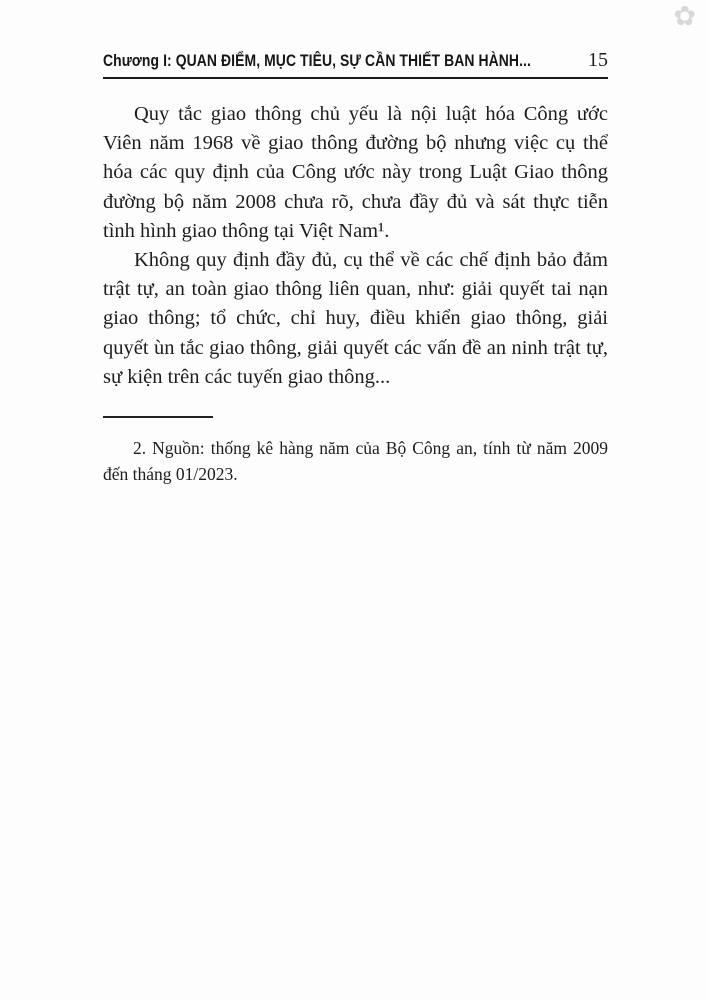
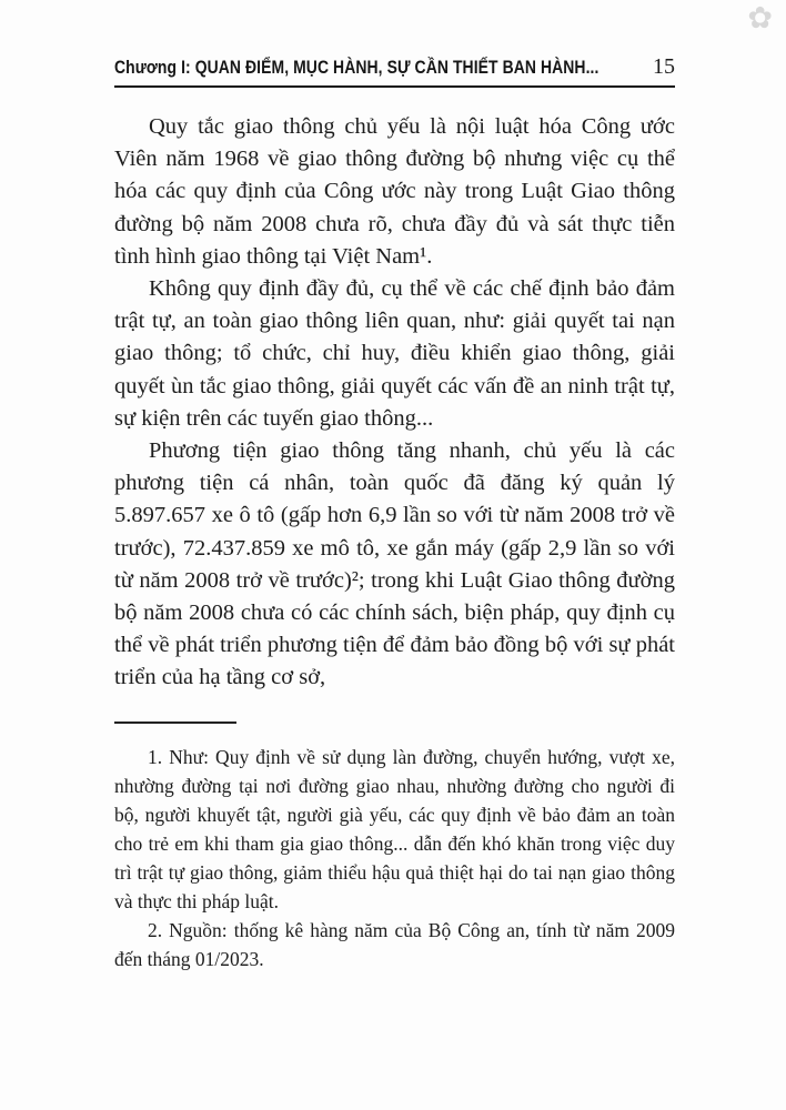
  ✿
- Chương I: QUAN ĐIỂM, MỤC TIÊU, SỰ CẦN THIẾT BAN HÀNH...
+ Chương I: QUAN ĐIỂM, MỤC HÀNH, SỰ CẦN THIẾT BAN HÀNH...
  15
  Quy tắc giao thông chủ yếu là nội luật hóa Công ước Viên năm 1968 về giao thông đường bộ nhưng việc cụ thể hóa các quy định của Công ước này trong Luật Giao thông đường bộ năm 2008 chưa rõ, chưa đầy đủ và sát thực tiễn tình hình giao thông tại Việt Nam¹.
  Không quy định đầy đủ, cụ thể về các chế định bảo đảm trật tự, an toàn giao thông liên quan, như: giải quyết tai nạn giao thông; tổ chức, chỉ huy, điều khiển giao thông, giải quyết ùn tắc giao thông, giải quyết các vấn đề an ninh trật tự, sự kiện trên các tuyến giao thông...
+ Phương tiện giao thông tăng nhanh, chủ yếu là các phương tiện cá nhân, toàn quốc đã đăng ký quản lý 5.897.657 xe ô tô (gấp hơn 6,9 lần so với từ năm 2008 trở về trước), 72.437.859 xe mô tô, xe gắn máy (gấp 2,9 lần so với từ năm 2008 trở về trước)²; trong khi Luật Giao thông đường bộ năm 2008 chưa có các chính sách, biện pháp, quy định cụ thể về phát triển phương tiện để đảm bảo đồng bộ với sự phát triển của hạ tầng cơ sở,
+ 1. Như: Quy định về sử dụng làn đường, chuyển hướng, vượt xe, nhường đường tại nơi đường giao nhau, nhường đường cho người đi bộ, người khuyết tật, người già yếu, các quy định về bảo đảm an toàn cho trẻ em khi tham gia giao thông... dẫn đến khó khăn trong việc duy trì trật tự giao thông, giảm thiểu hậu quả thiệt hại do tai nạn giao thông và thực thi pháp luật.
  2. Nguồn: thống kê hàng năm của Bộ Công an, tính từ năm 2009 đến tháng 01/2023.
